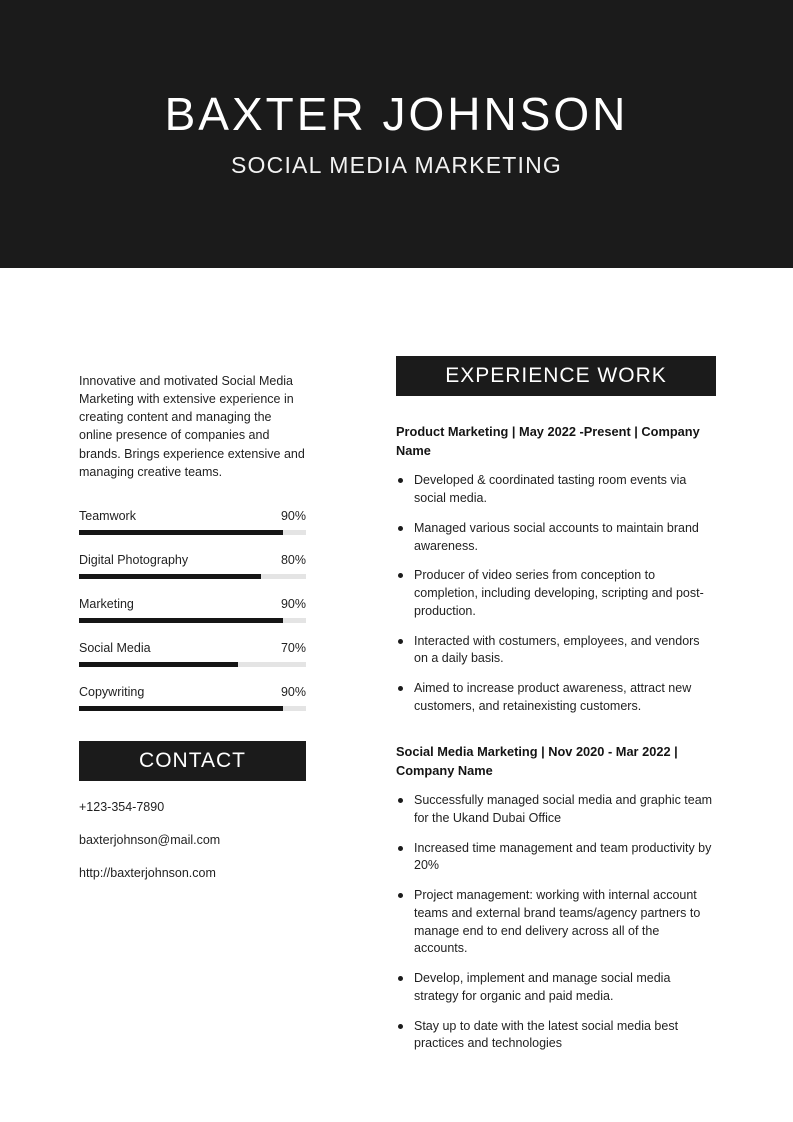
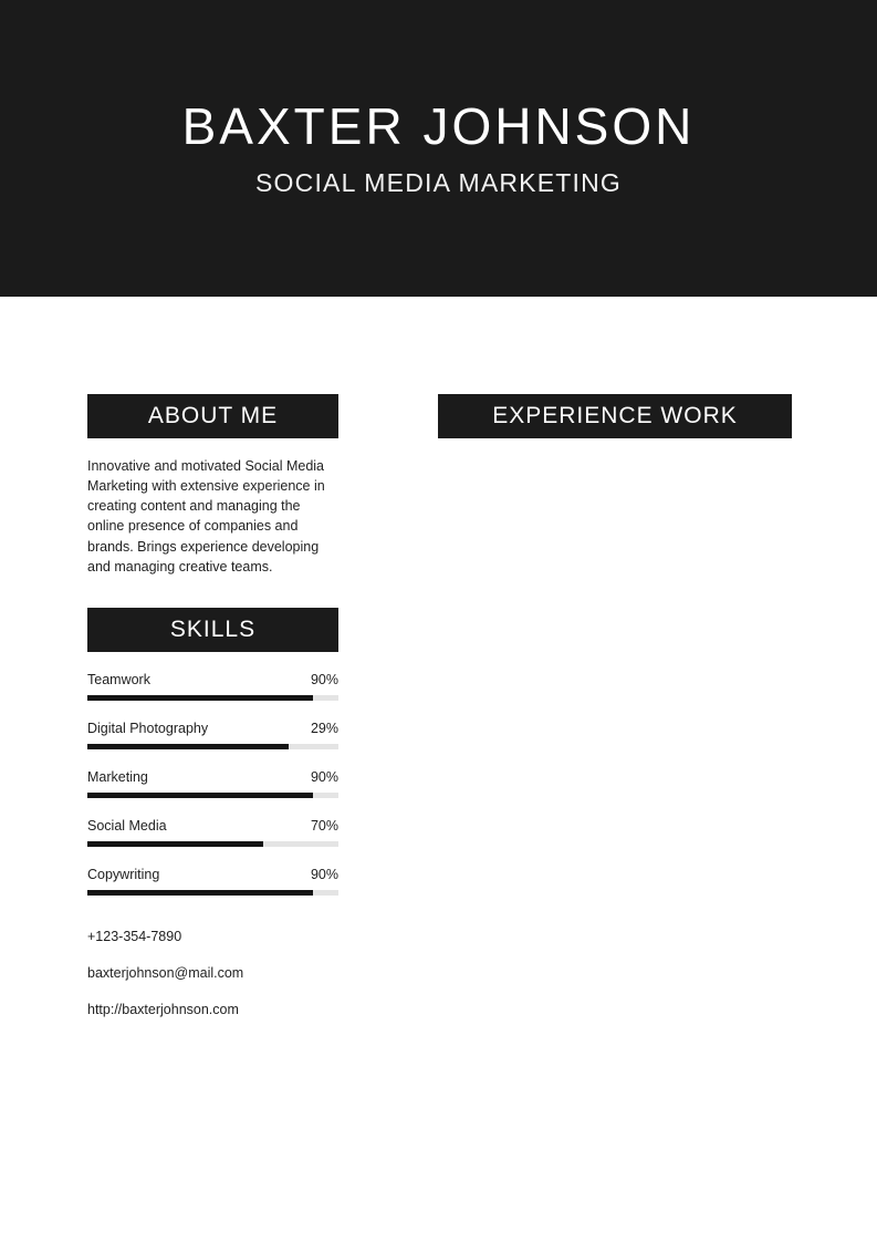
  BAXTER JOHNSON
  SOCIAL MEDIA MARKETING
+ ABOUT ME
- Innovative and motivated Social Media Marketing with extensive experience in creating content and managing the online presence of companies and brands. Brings experience extensive and managing creative teams.
+ Innovative and motivated Social Media Marketing with extensive experience in creating content and managing the online presence of companies and brands. Brings experience developing and managing creative teams.
+ SKILLS
  Teamwork
  90%
  Digital Photography
- 80%
+ 29%
  Marketing
  90%
  Social Media
  70%
  Copywriting
  90%
- CONTACT
  +123-354-7890
  baxterjohnson@mail.com
  http://baxterjohnson.com
  EXPERIENCE WORK
- Product Marketing | May 2022 -Present | Company Name
- Developed & coordinated tasting room events via social media.
- Managed various social accounts to maintain brand awareness.
- Producer of video series from conception to completion, including developing, scripting and post-production.
- Interacted with costumers, employees, and vendors on a daily basis.
- Aimed to increase product awareness, attract new customers, and retainexisting customers.
- Social Media Marketing | Nov 2020 - Mar 2022 | Company Name
- Successfully managed social media and graphic team for the Ukand Dubai Office
- Increased time management and team productivity by 20%
- Project management: working with internal account teams and external brand teams/agency partners to manage end to end delivery across all of the accounts.
- Develop, implement and manage social media strategy for organic and paid media.
- Stay up to date with the latest social media best practices and technologies
